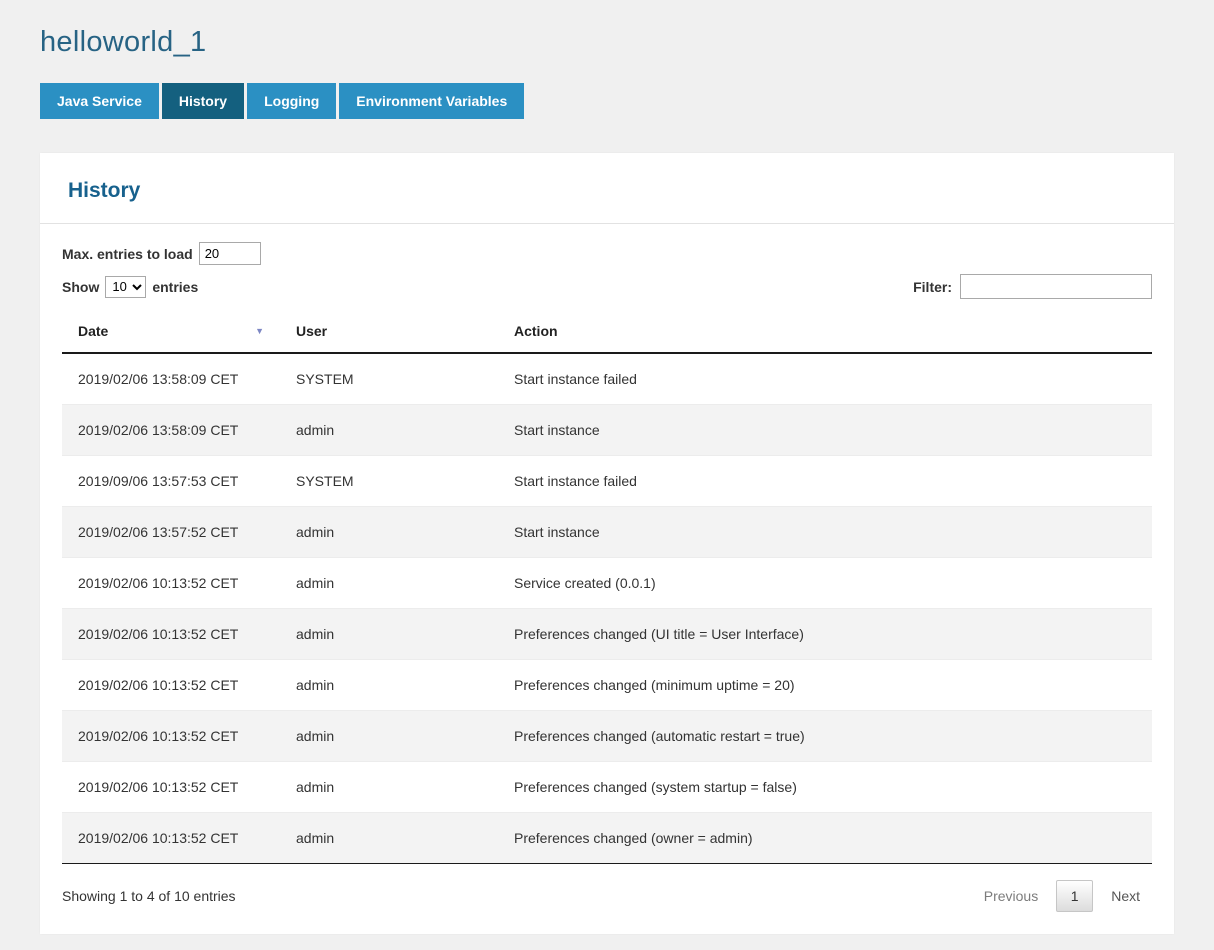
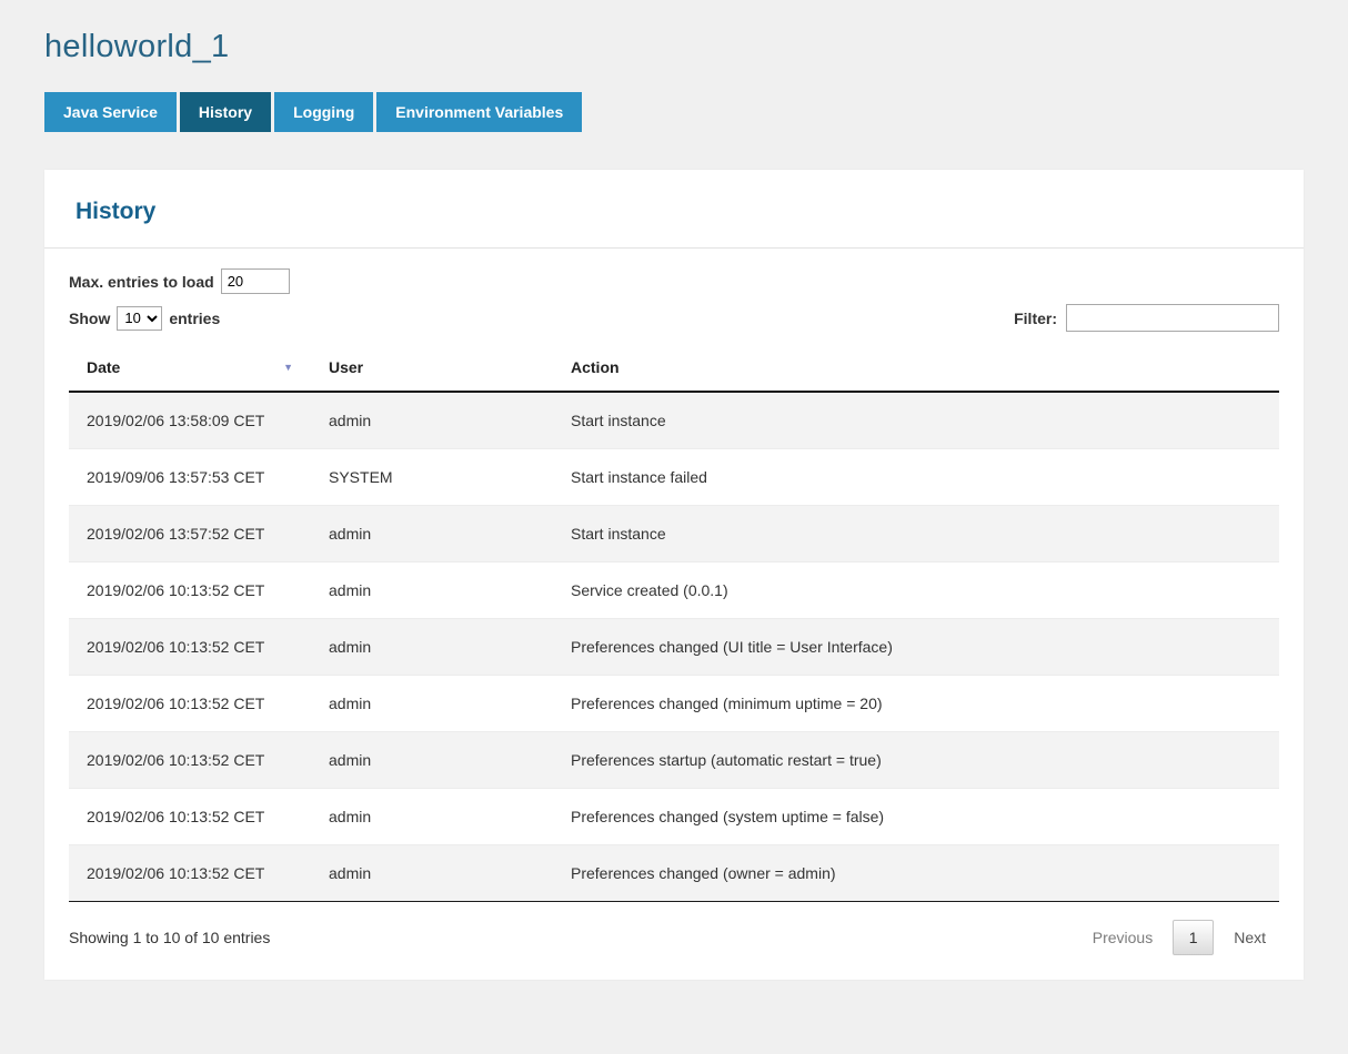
  helloworld_1
  Java Service
  History
  Logging
  Environment Variables
  History
  Max. entries to load
  20
  Show
  10
  entries
  Filter:
  Date ▼	User	Action
- 2019/02/06 13:58:09 CET	SYSTEM	Start instance failed
  2019/02/06 13:58:09 CET	admin	Start instance
  2019/09/06 13:57:53 CET	SYSTEM	Start instance failed
  2019/02/06 13:57:52 CET	admin	Start instance
  2019/02/06 10:13:52 CET	admin	Service created (0.0.1)
  2019/02/06 10:13:52 CET	admin	Preferences changed (UI title = User Interface)
  2019/02/06 10:13:52 CET	admin	Preferences changed (minimum uptime = 20)
- 2019/02/06 10:13:52 CET	admin	Preferences changed (automatic restart = true)
+ 2019/02/06 10:13:52 CET	admin	Preferences startup (automatic restart = true)
- 2019/02/06 10:13:52 CET	admin	Preferences changed (system startup = false)
+ 2019/02/06 10:13:52 CET	admin	Preferences changed (system uptime = false)
  2019/02/06 10:13:52 CET	admin	Preferences changed (owner = admin)
- Showing 1 to 4 of 10 entries
+ Showing 1 to 10 of 10 entries
  Previous
  1
  Next
